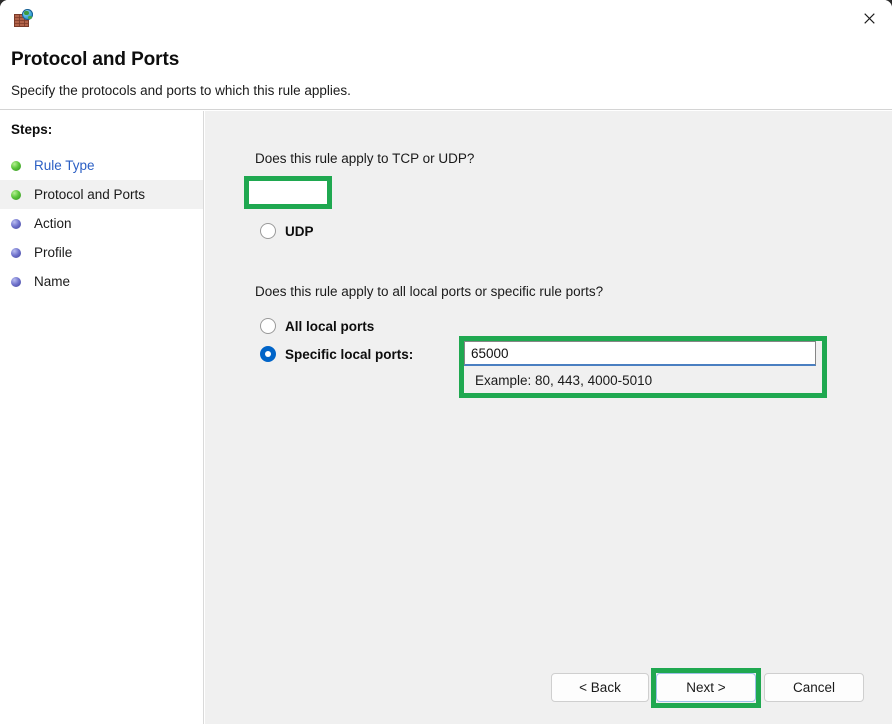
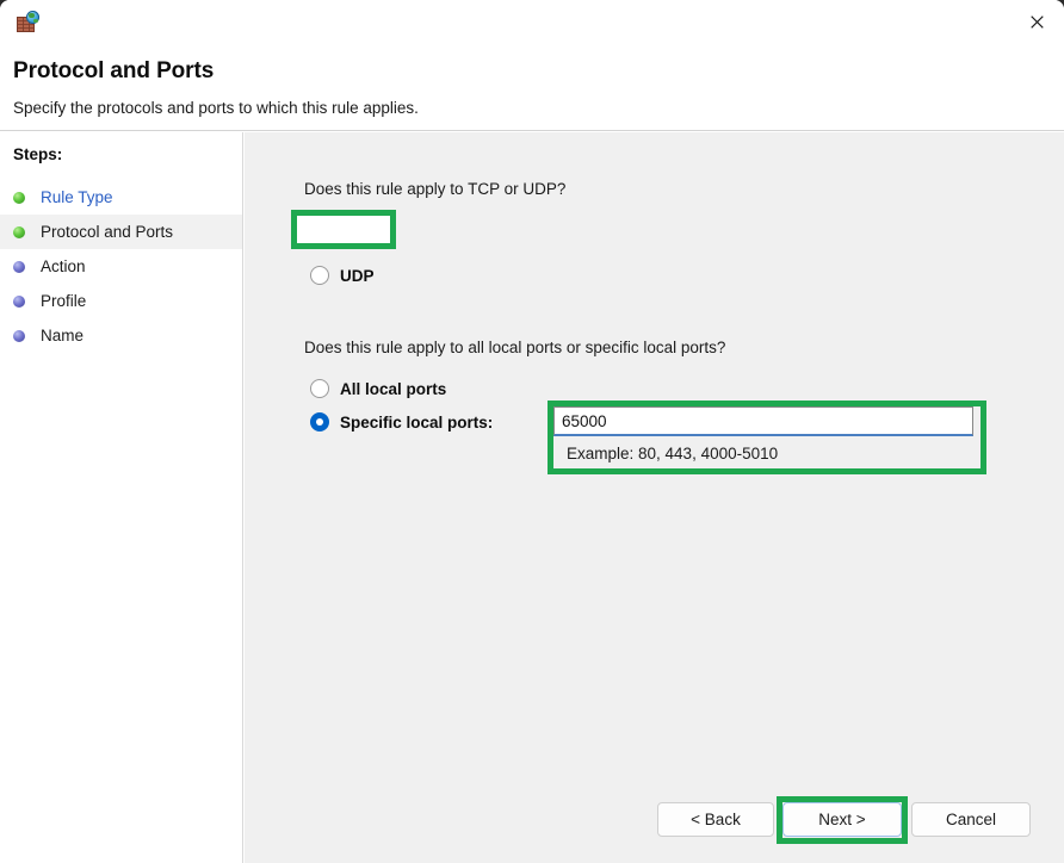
  Protocol and Ports
  Specify the protocols and ports to which this rule applies.
  Steps:
  Rule Type
  Protocol and Ports
  Action
  Profile
  Name
  Does this rule apply to TCP or UDP?
  UDP
- Does this rule apply to all local ports or specific rule ports?
+ Does this rule apply to all local ports or specific local ports?
  All local ports
  Specific local ports:
  65000
  Example: 80, 443, 4000-5010
  < Back
  Next >
  Cancel
